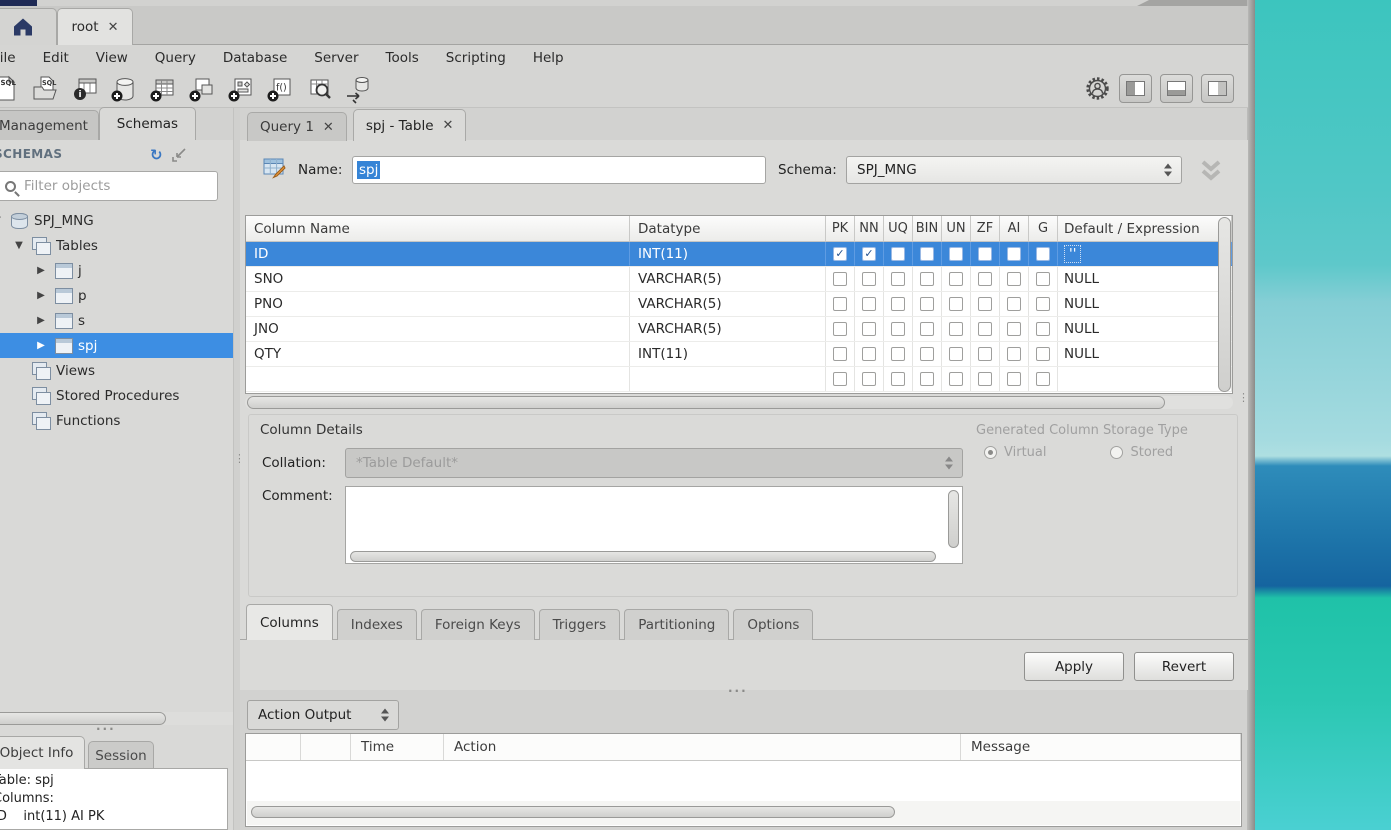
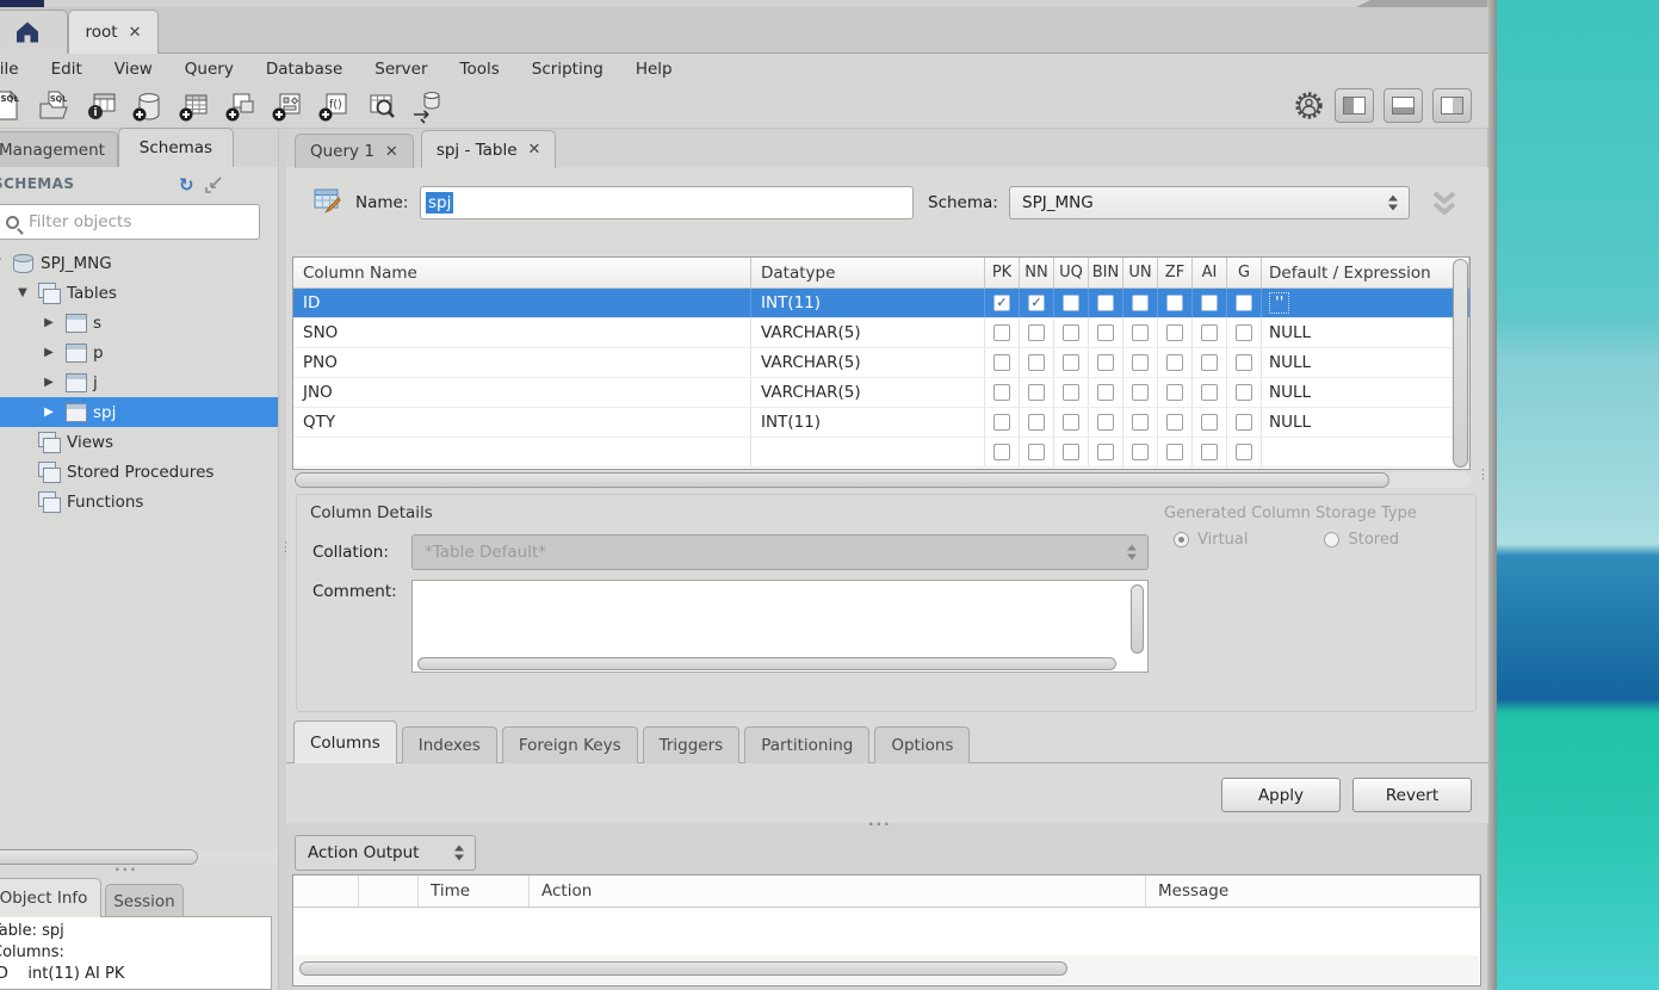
  root
  ✕
  ile
  Edit
  View
  Query
  Database
  Server
  Tools
  Scripting
  Help
  SQL
  SQL
  i
  f()
  Management
  Schemas
  CHEMAS
  ↻
  Filter objects
  SPJ_MNG
  ▼
  Tables
  ▶
- j
+ s
  ▶
  p
  ▶
- s
+ j
  ▶
  spj
  Views
  Stored Procedures
  Functions
  ···
  able: spj
  olumns:
  D int(11) AI PK
  Object Info
  Session
  Query 1
  ✕
  spj - Table
  ✕
  Name:
  spj
  Schema:
  SPJ_MNG
  Column Name
  Datatype
  PK
  NN
  UQ
  BIN
  UN
  ZF
  AI
  G
  Default / Expression
  ID
  INT(11)
  ✓
  ✓
  ''
  SNO
  VARCHAR(5)
  NULL
  PNO
  VARCHAR(5)
  NULL
  JNO
  VARCHAR(5)
  NULL
  QTY
  INT(11)
  NULL
  ⋮
  Column Details
  Generated Column Storage Type
  Virtual
  Stored
  Collation:
  *Table Default*
  Comment:
  Columns
  Indexes
  Foreign Keys
  Triggers
  Partitioning
  Options
  Apply
  Revert
  ···
  Action Output
  Time
  Action
  Message
